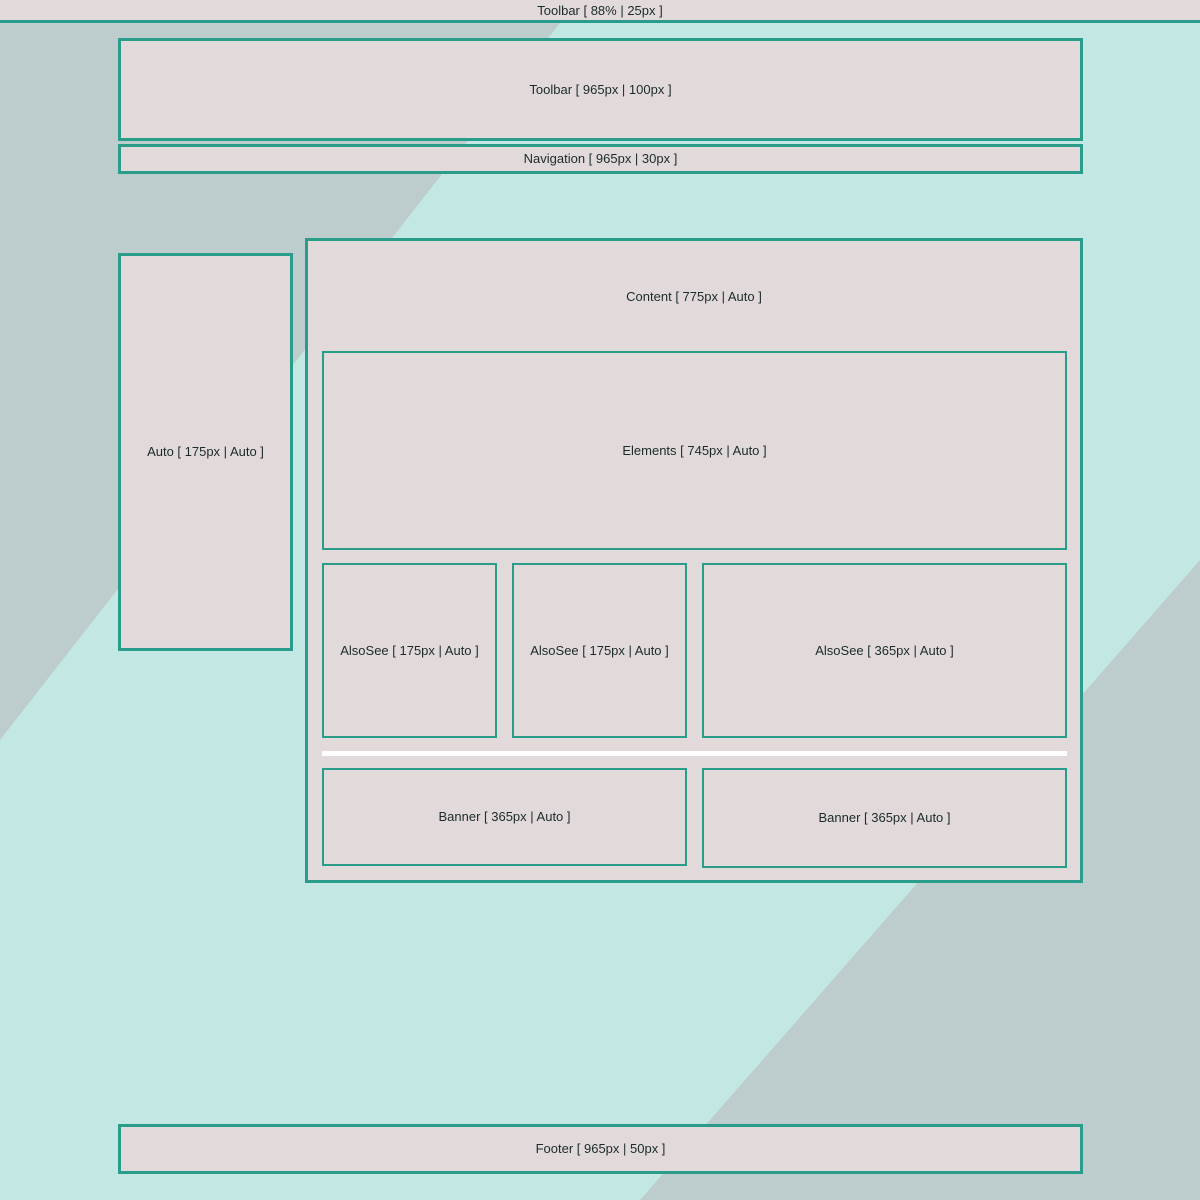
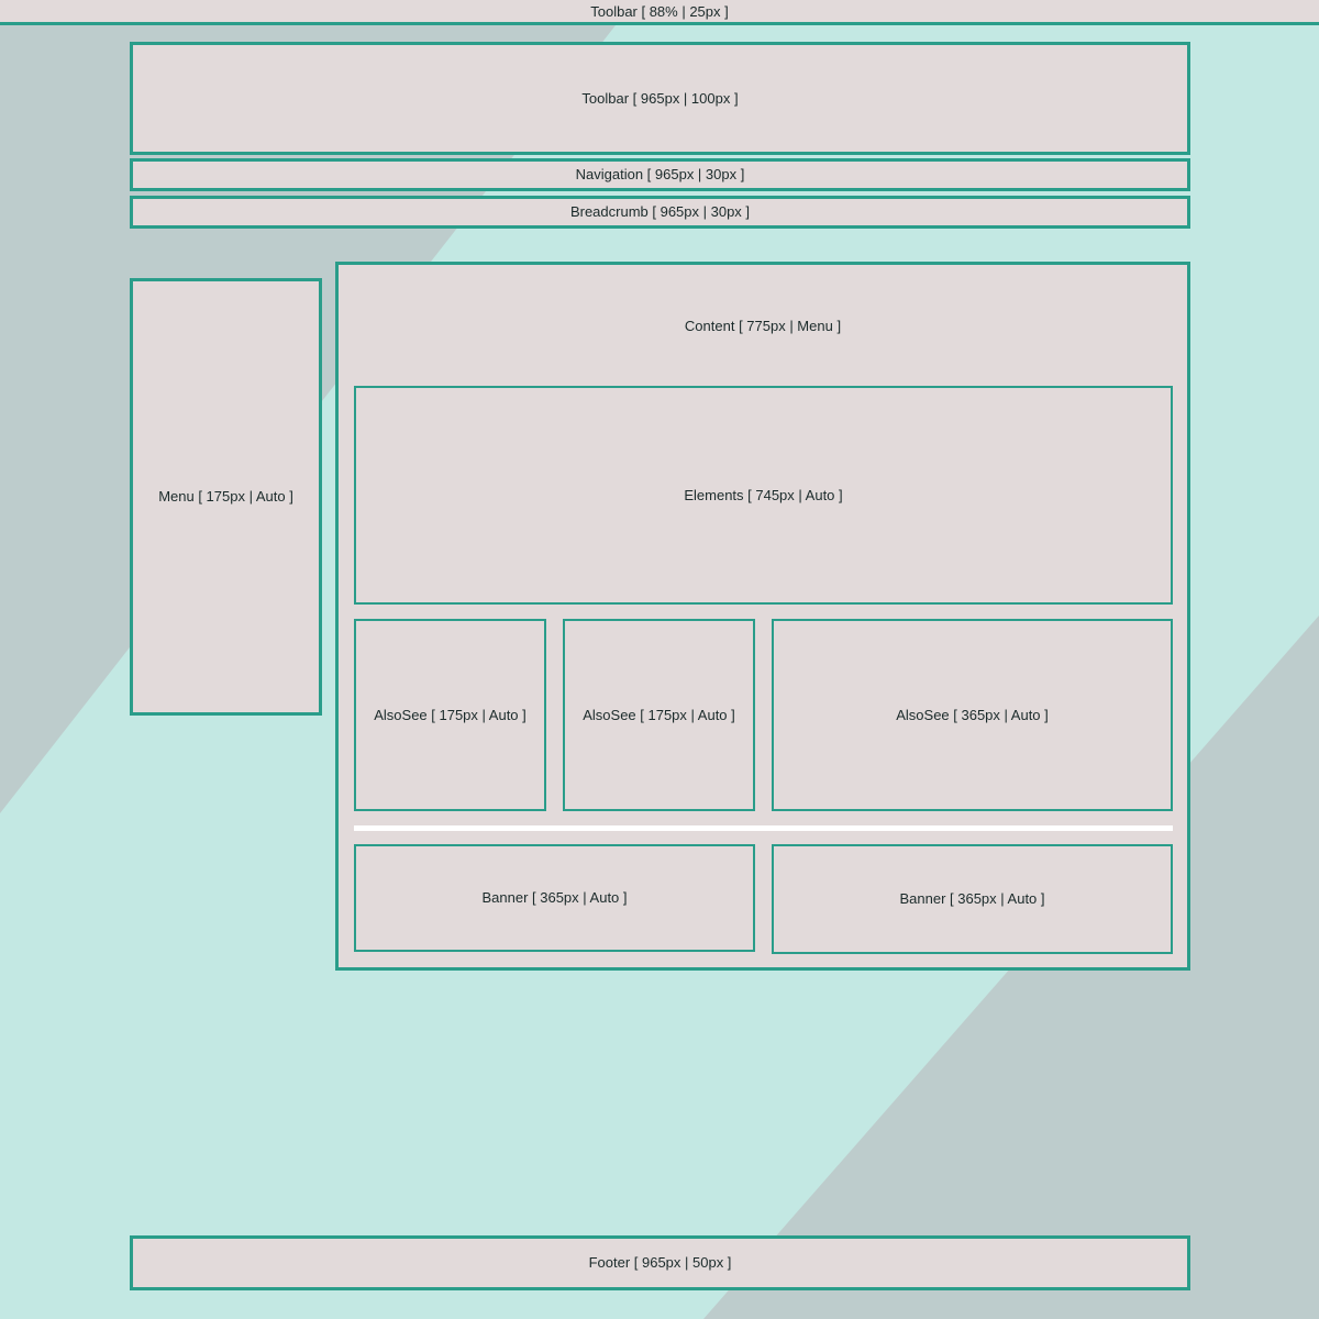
  Toolbar [ 88% | 25px ]
  Toolbar [ 965px | 100px ]
  Navigation [ 965px | 30px ]
+ Breadcrumb [ 965px | 30px ]
- Auto [ 175px | Auto ]
+ Menu [ 175px | Auto ]
- Content [ 775px | Auto ]
+ Content [ 775px | Menu ]
  Elements [ 745px | Auto ]
  AlsoSee [ 175px | Auto ]
  AlsoSee [ 175px | Auto ]
  AlsoSee [ 365px | Auto ]
  Banner [ 365px | Auto ]
  Banner [ 365px | Auto ]
  Footer [ 965px | 50px ]
